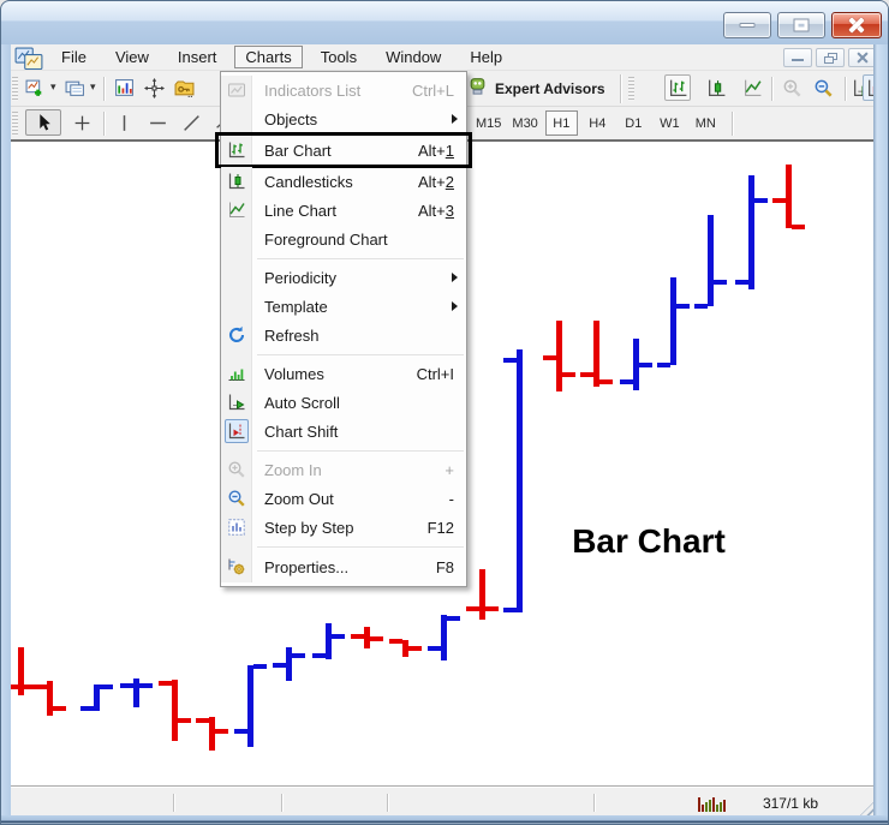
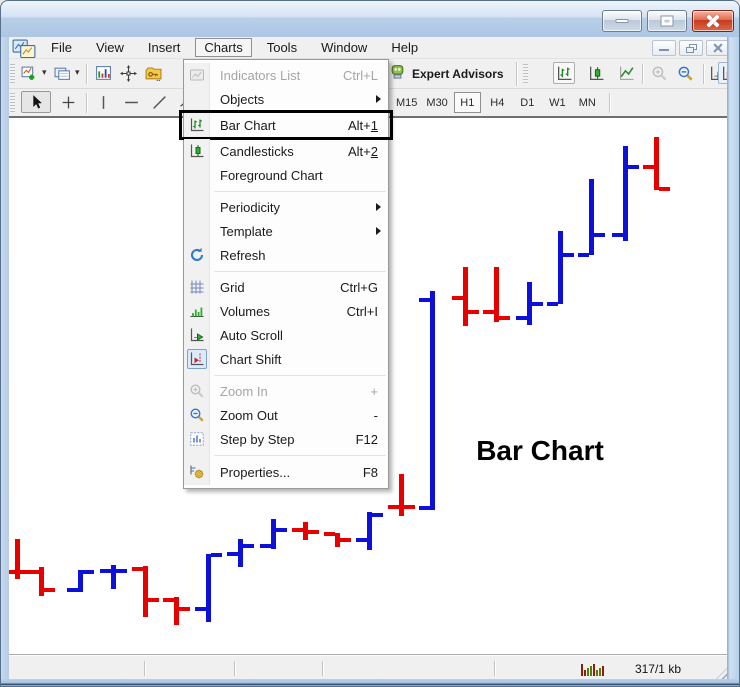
  File
  View
  Insert
  Charts
  Tools
  Window
  Help
  ▾
  ▾
  Expert Advisors
  M15
  M30
  H1
  H4
  D1
  W1
  MN
  Bar Chart
  317/1 kb
  Indicators List
  Ctrl+L
  Objects
  Bar Chart
  Alt+1
  Candlesticks
  Alt+2
- Line Chart
- Alt+3
  Foreground Chart
  Periodicity
  Template
  Refresh
+ Grid
+ Ctrl+G
  Volumes
  Ctrl+I
  Auto Scroll
  Chart Shift
  Zoom In
  +
  Zoom Out
  -
  Step by Step
  F12
  Properties...
  F8
